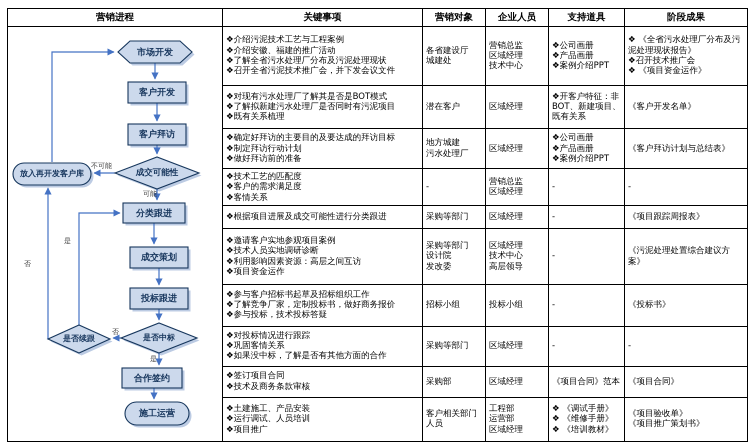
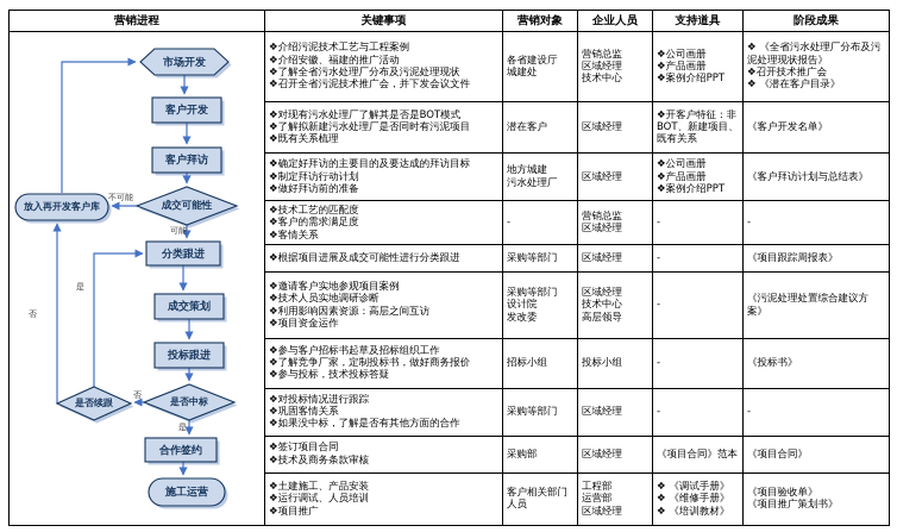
  营销进程	关键事项	营销对象	企业人员	支持道具	阶段成果
- 市场开发 客户开发 客户拜访 成交可能性 放入再开发客户库 分类跟进 成交策划 投标跟进 是否中标 是否续跟 合作签约 施工运营 不可能 可能 是 否 是 否	❖介绍污泥技术工艺与工程案例 ❖介绍安徽、福建的推广活动 ❖了解全省污水处理厂分布及污泥处理现状 ❖召开全省污泥技术推广会，并下发会议文件	各省建设厅 城建处	营销总监 区域经理 技术中心	❖公司画册 ❖产品画册 ❖案例介绍PPT	❖ 《全省污水处理厂分布及污泥处理现状报告》 ❖召开技术推广会 ❖ 《项目资金运作》
+ 市场开发 客户开发 客户拜访 成交可能性 放入再开发客户库 分类跟进 成交策划 投标跟进 是否中标 是否续跟 合作签约 施工运营 不可能 可能 是 否 是 否	❖介绍污泥技术工艺与工程案例 ❖介绍安徽、福建的推广活动 ❖了解全省污水处理厂分布及污泥处理现状 ❖召开全省污泥技术推广会，并下发会议文件	各省建设厅 城建处	营销总监 区域经理 技术中心	❖公司画册 ❖产品画册 ❖案例介绍PPT	❖ 《全省污水处理厂分布及污泥处理现状报告》 ❖召开技术推广会 ❖ 《潜在客户目录》
  ❖对现有污水处理厂了解其是否是BOT模式 ❖了解拟新建污水处理厂是否同时有污泥项目 ❖既有关系梳理	潜在客户	区域经理	❖开客户特征：非BOT、新建项目、既有关系	《客户开发名单》
  ❖确定好拜访的主要目的及要达成的拜访目标 ❖制定拜访行动计划 ❖做好拜访前的准备	地方城建 污水处理厂	区域经理	❖公司画册 ❖产品画册 ❖案例介绍PPT	《客户拜访计划与总结表》
  ❖技术工艺的匹配度 ❖客户的需求满足度 ❖客情关系	-	营销总监 区域经理	-	-
  ❖根据项目进展及成交可能性进行分类跟进	采购等部门	区域经理	-	《项目跟踪周报表》
  ❖邀请客户实地参观项目案例 ❖技术人员实地调研诊断 ❖利用影响因素资源：高层之间互访 ❖项目资金运作	采购等部门 设计院 发改委	区域经理 技术中心 高层领导	-	《污泥处理处置综合建议方案》
  ❖参与客户招标书起草及招标组织工作 ❖了解竞争厂家，定制投标书，做好商务报价 ❖参与投标，技术投标答疑	招标小组	投标小组	-	《投标书》
  ❖对投标情况进行跟踪 ❖巩固客情关系 ❖如果没中标，了解是否有其他方面的合作	采购等部门	区域经理	-	-
  ❖签订项目合同 ❖技术及商务条款审核	采购部	区域经理	《项目合同》范本	《项目合同》
  ❖土建施工、产品安装 ❖运行调试、人员培训 ❖项目推广	客户相关部门人员	工程部 运营部 区域经理	❖ 《调试手册》 ❖ 《维修手册》 ❖ 《培训教材》	《项目验收单》 《项目推广策划书》
